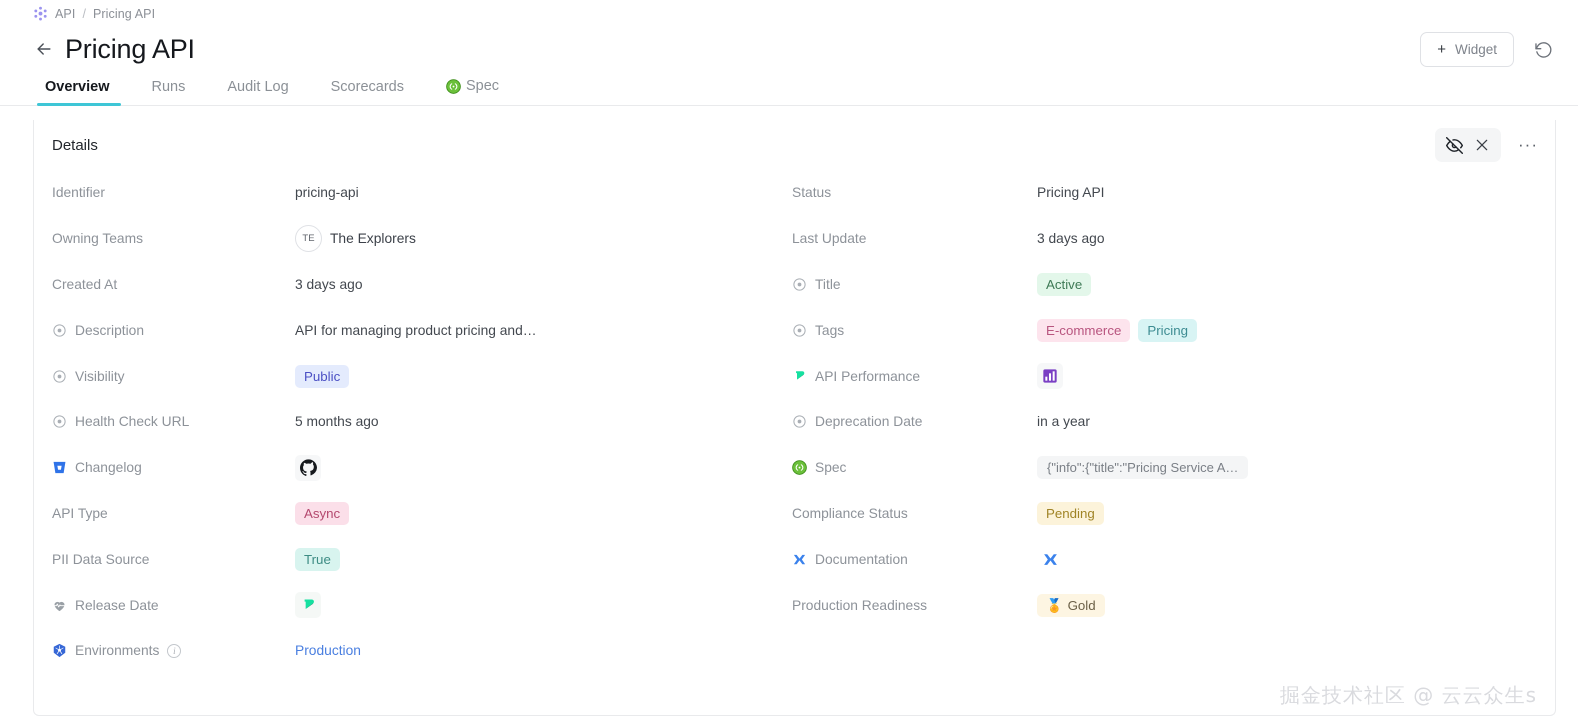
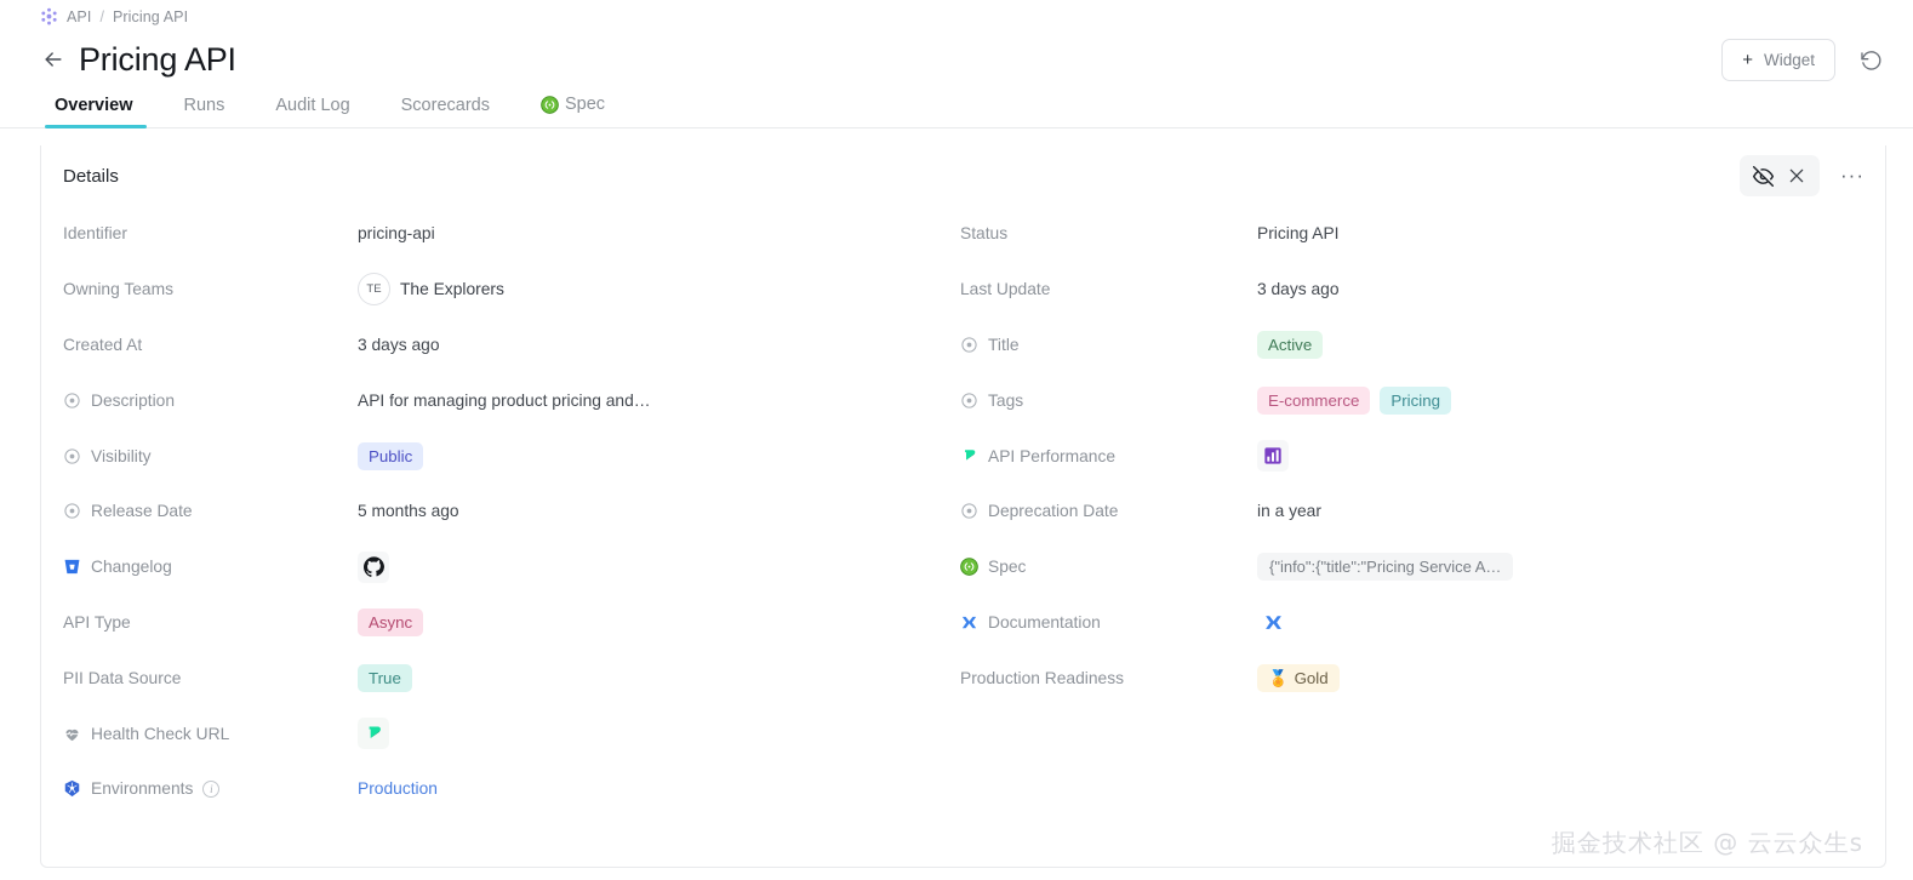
  API
  /
  Pricing API
  Pricing API
  +
  Widget
  Overview
  Runs
  Audit Log
  Scorecards
  Spec
  Details
  ···
  Identifier
  pricing-api
  Owning Teams
  TE
  The Explorers
  Created At
  3 days ago
  Description
  API for managing product pricing and…
  Visibility
  Public
- Health Check URL
+ Release Date
  5 months ago
  Changelog
  API Type
  Async
  PII Data Source
  True
- Release Date
+ Health Check URL
  Environments
  i
  Production
  Status
  Pricing API
  Last Update
  3 days ago
  Title
  Active
  Tags
  E-commerce
  Pricing
  API Performance
  Deprecation Date
  in a year
  Spec
  {"info":{"title":"Pricing Service A…
- Compliance Status
- Pending
  Documentation
  Production Readiness
  🏅
  Gold
  掘金技术社区 @ 云云众生s
